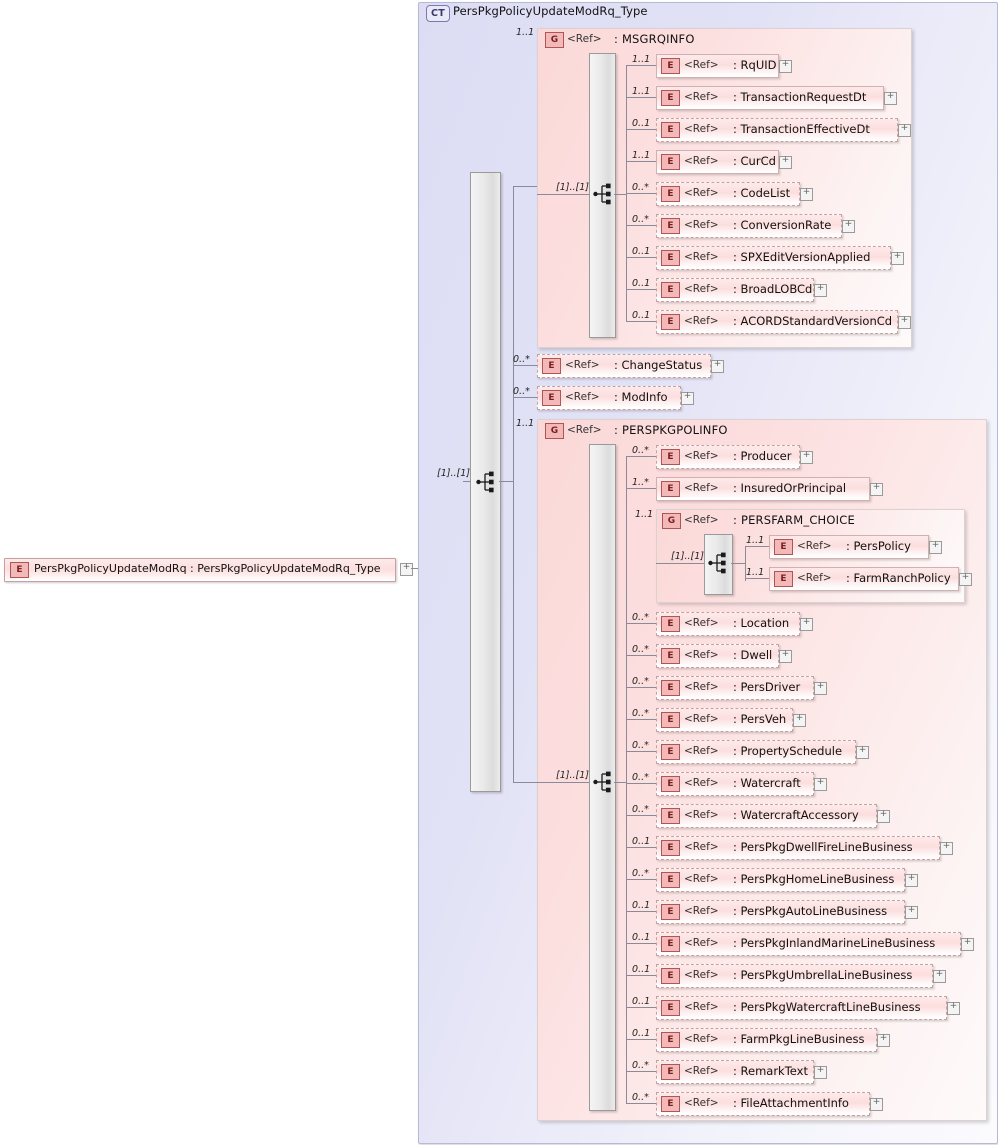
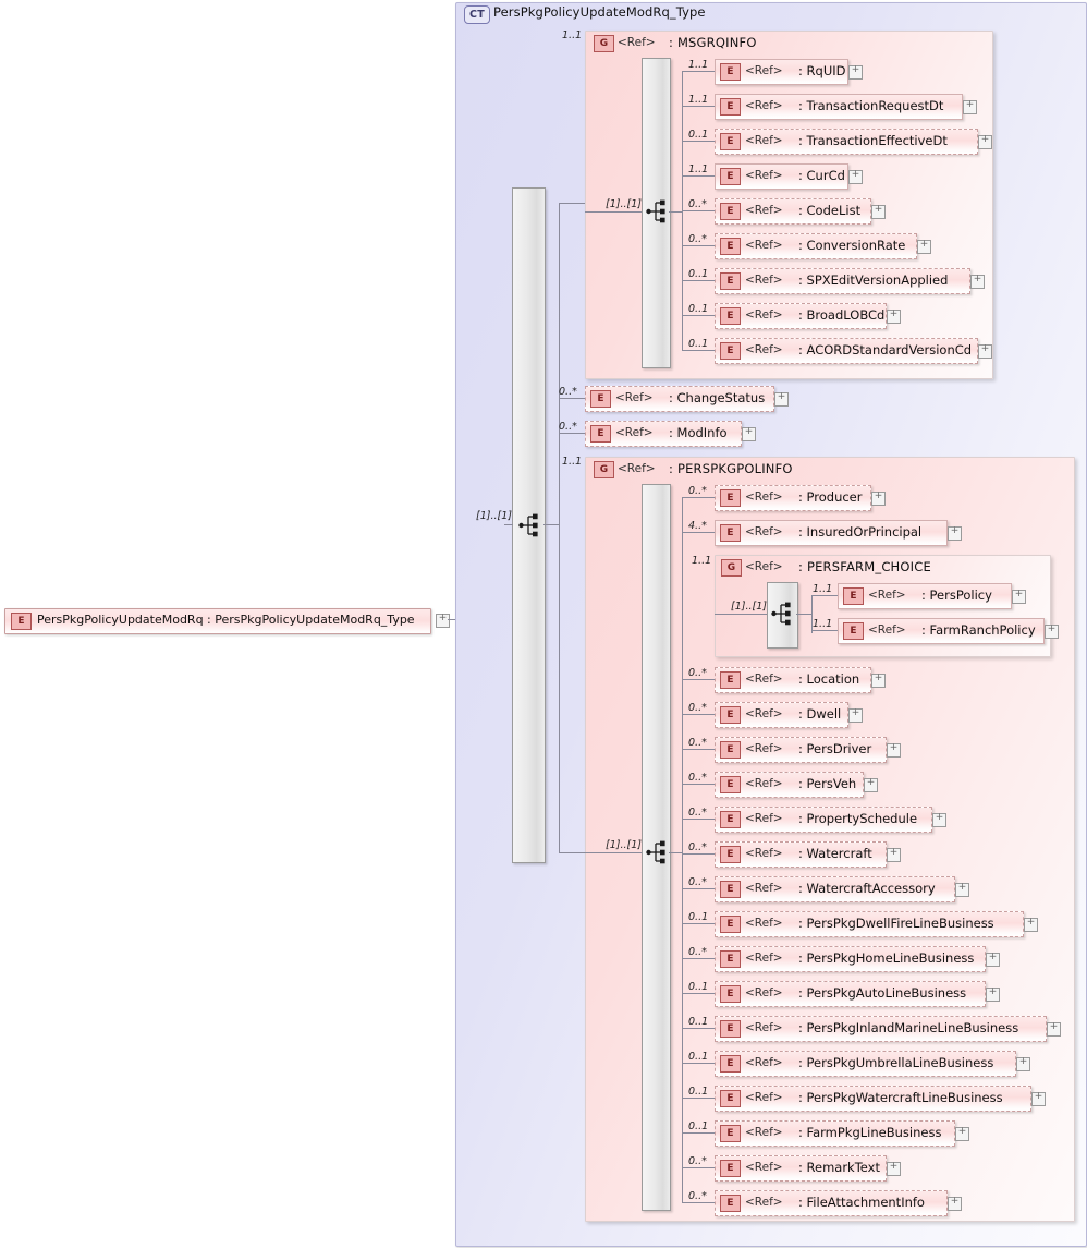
  E
  PersPkgPolicyUpdateModRq : PersPkgPolicyUpdateModRq_Type
  CT
  PersPkgPolicyUpdateModRq_Type
  [1]..[1]
  G
  <Ref>
  : MSGRQINFO
  1..1
  [1]..[1]
  E
  <Ref>
  : RqUID
  1..1
  E
  <Ref>
  : TransactionRequestDt
  1..1
  E
  <Ref>
  : TransactionEffectiveDt
  0..1
  E
  <Ref>
  : CurCd
  1..1
  E
  <Ref>
  : CodeList
  0..*
  E
  <Ref>
  : ConversionRate
  0..*
  E
  <Ref>
  : SPXEditVersionApplied
  0..1
  E
  <Ref>
  : BroadLOBCd
  0..1
  E
  <Ref>
  : ACORDStandardVersionCd
  0..1
  E
  <Ref>
  : ChangeStatus
  0..*
  E
  <Ref>
  : ModInfo
  0..*
  G
  <Ref>
  : PERSPKGPOLINFO
  1..1
  [1]..[1]
  E
  <Ref>
  : Producer
  0..*
  E
  <Ref>
  : InsuredOrPrincipal
- 1..*
+ 4..*
  E
  <Ref>
  : Location
  0..*
  E
  <Ref>
  : Dwell
  0..*
  E
  <Ref>
  : PersDriver
  0..*
  E
  <Ref>
  : PersVeh
  0..*
  E
  <Ref>
  : PropertySchedule
  0..*
  E
  <Ref>
  : Watercraft
  0..*
  E
  <Ref>
  : WatercraftAccessory
  0..*
  E
  <Ref>
  : PersPkgDwellFireLineBusiness
  0..1
  E
  <Ref>
  : PersPkgHomeLineBusiness
  0..*
  E
  <Ref>
  : PersPkgAutoLineBusiness
  0..1
  E
  <Ref>
  : PersPkgInlandMarineLineBusiness
  0..1
  E
  <Ref>
  : PersPkgUmbrellaLineBusiness
  0..1
  E
  <Ref>
  : PersPkgWatercraftLineBusiness
  0..1
  E
  <Ref>
  : FarmPkgLineBusiness
  0..1
  E
  <Ref>
  : RemarkText
  0..*
  E
  <Ref>
  : FileAttachmentInfo
  0..*
  G
  <Ref>
  : PERSFARM_CHOICE
  1..1
  [1]..[1]
  E
  <Ref>
  : PersPolicy
  1..1
  E
  <Ref>
  : FarmRanchPolicy
  1..1
